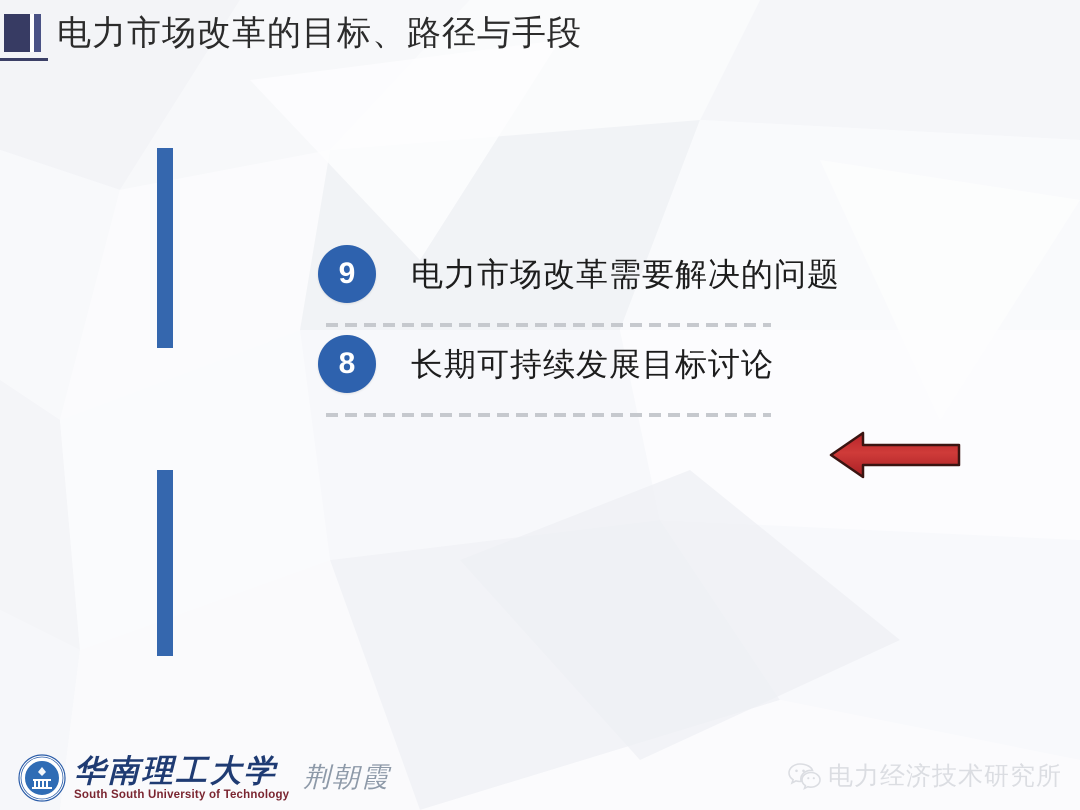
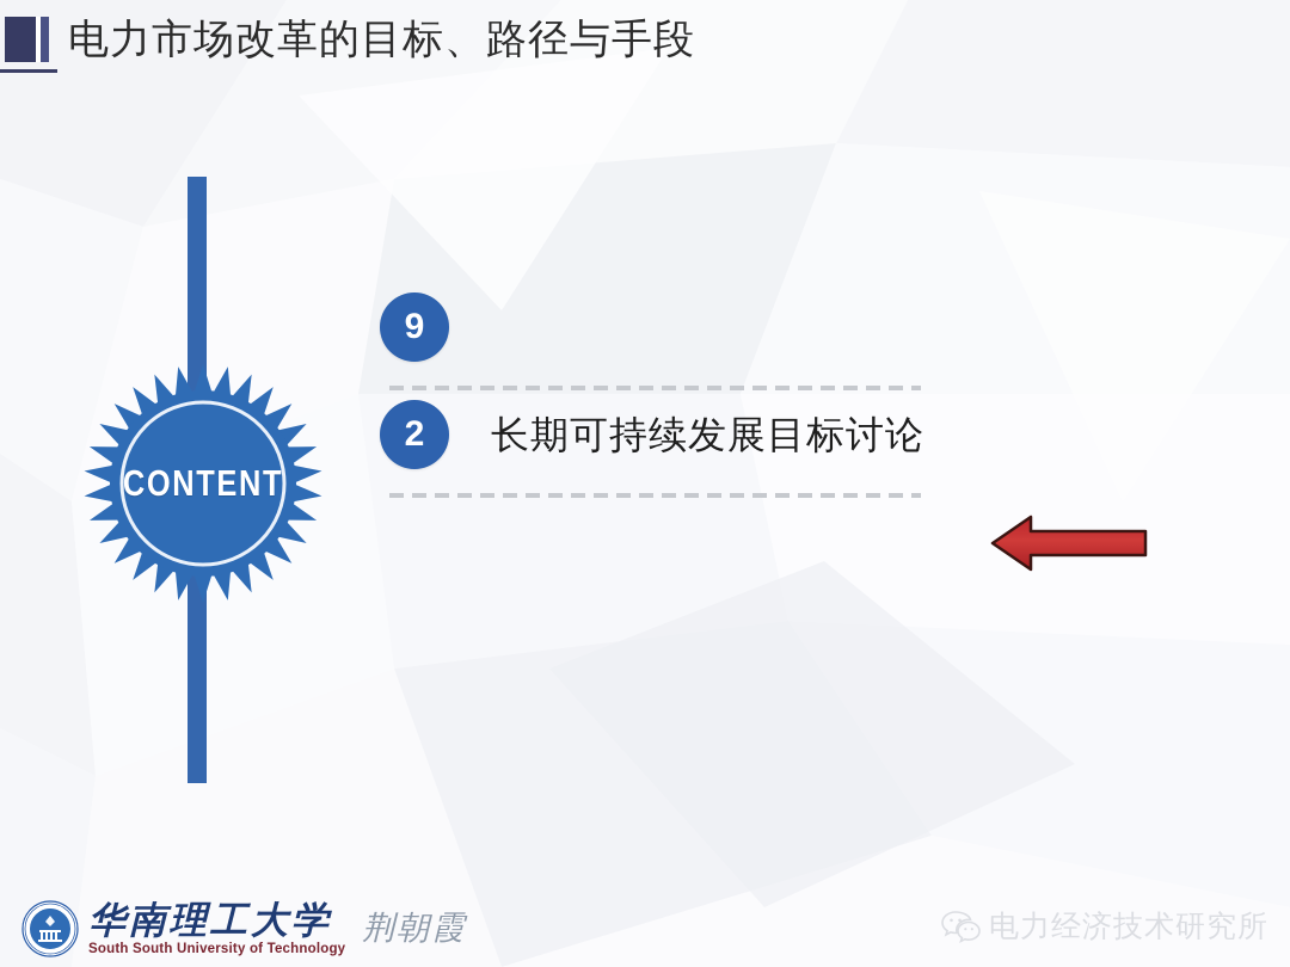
  电力市场改革的目标、路径与手段
+ CONTENT
  9
- 电力市场改革需要解决的问题
- 8
+ 2
  长期可持续发展目标讨论
  华南理工大学
  South South University of Technology
  荆朝霞
  电力经济技术研究所
